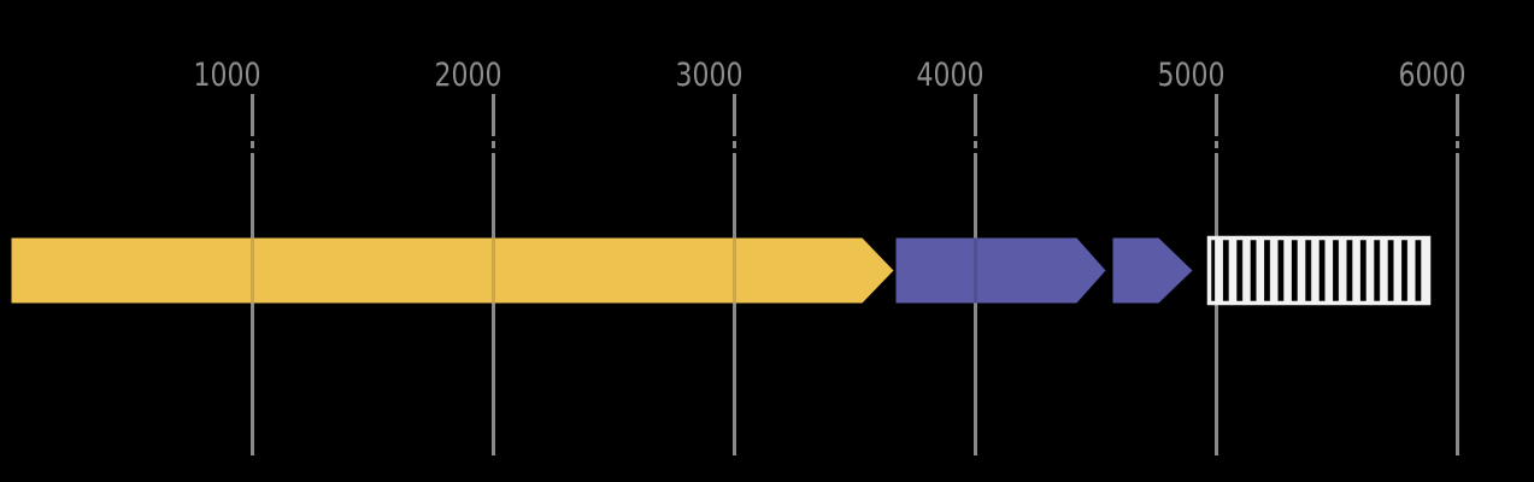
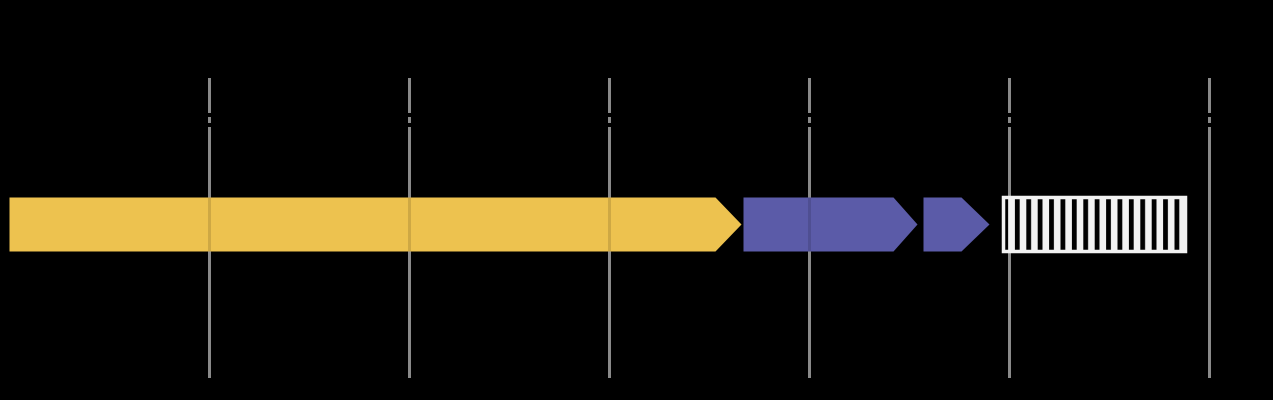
- 1000
- 2000
- 3000
- 4000
- 5000
- 6000
